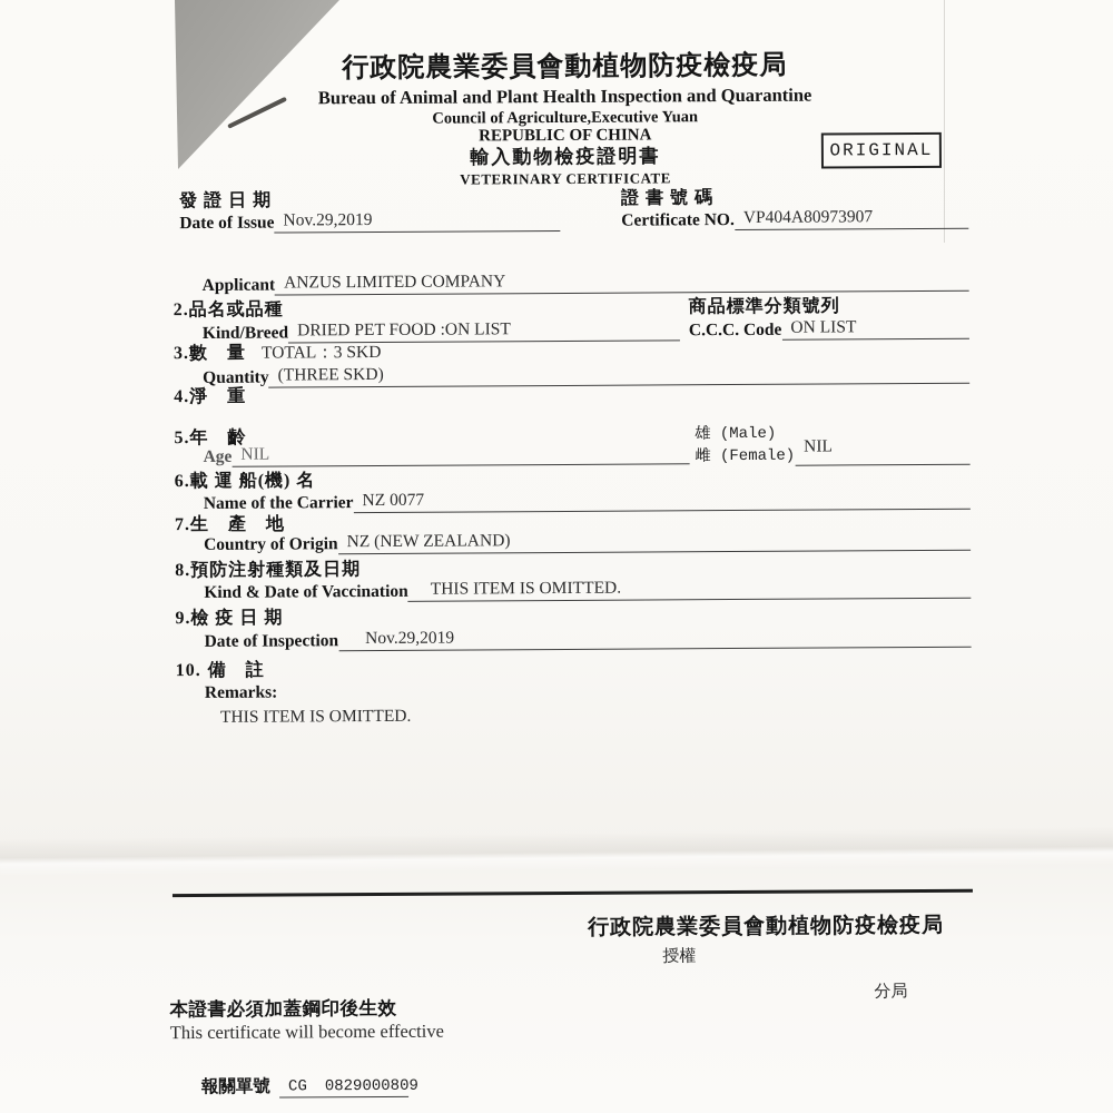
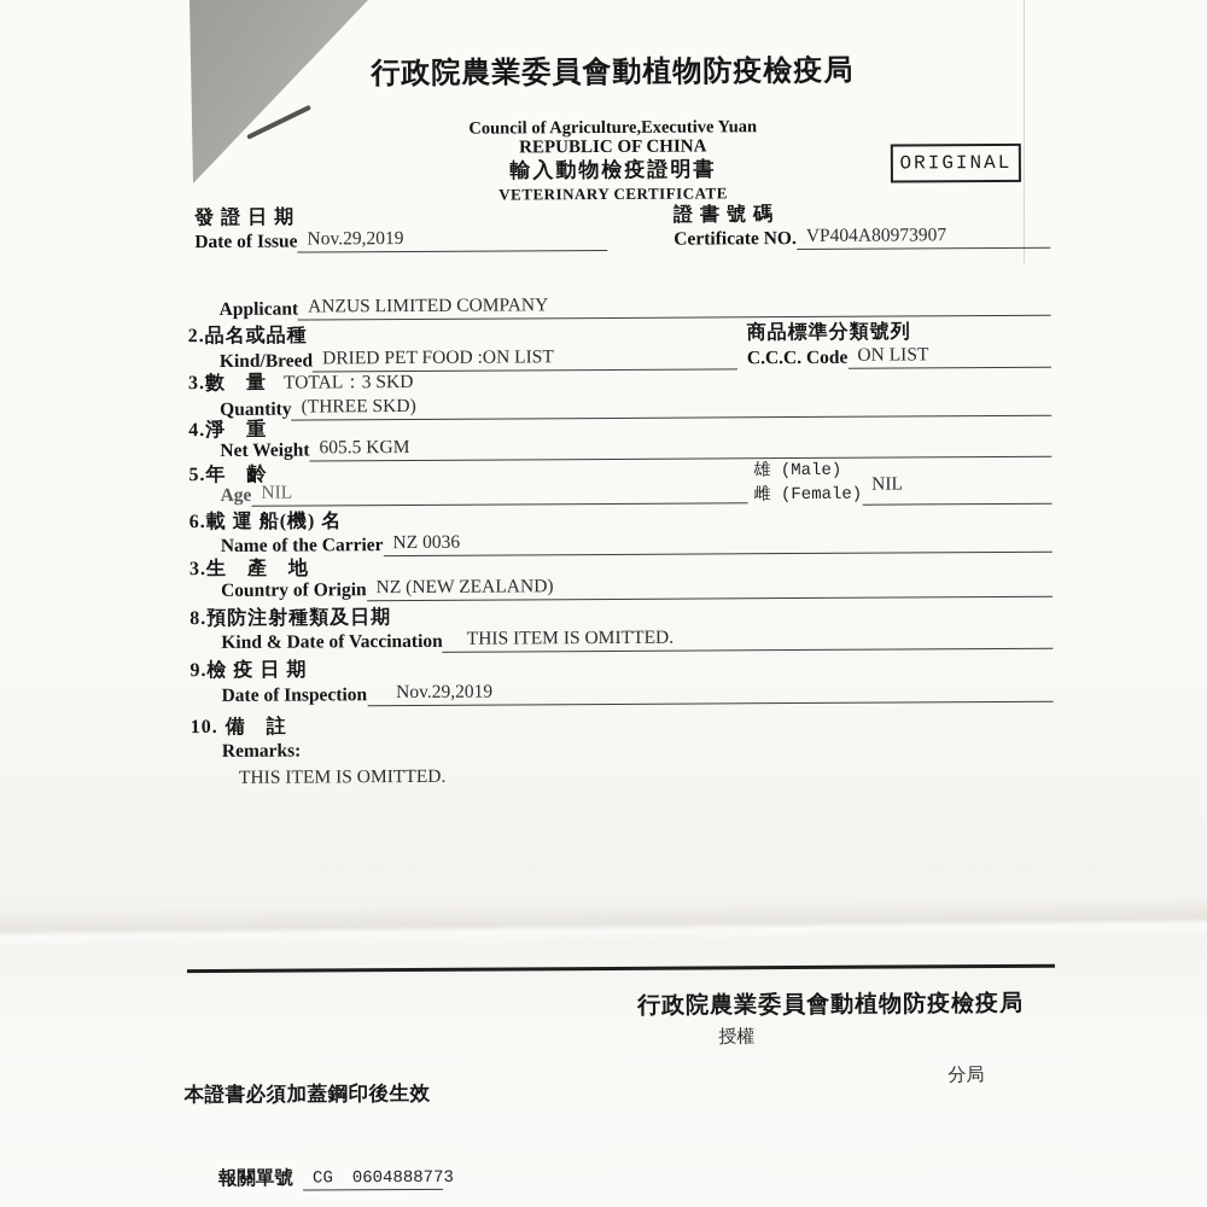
  行政院農業委員會動植物防疫檢疫局
- Bureau of Animal and Plant Health Inspection and Quarantine
  Council of Agriculture,Executive Yuan
  REPUBLIC OF CHINA
  輸入動物檢疫證明書
  VETERINARY CERTIFICATE
  ORIGINAL
  發 證 日 期
  Date of Issue
  Nov.29,2019
  證 書 號 碼
  Certificate NO.
  VP404A80973907
  Applicant
  ANZUS LIMITED COMPANY
  2.品名或品種
  商品標準分類號列
  Kind/Breed
  DRIED PET FOOD :ON LIST
  C.C.C. Code
  ON LIST
  3.數 量 TOTAL：3 SKD
  Quantity
  (THREE SKD)
  4.淨 重
+ Net Weight
+ 605.5 KGM
  5.年 齡
  Age
  NIL
  雄 (Male)
  雌 (Female)
  NIL
  6.載 運 船(機) 名
  Name of the Carrier
- NZ 0077
+ NZ 0036
- 7.生 產 地
+ 3.生 產 地
  Country of Origin
  NZ (NEW ZEALAND)
  8.預防注射種類及日期
  Kind & Date of Vaccination
  THIS ITEM IS OMITTED.
  9.檢 疫 日 期
  Date of Inspection
  Nov.29,2019
  10. 備 註
  Remarks:
  THIS ITEM IS OMITTED.
  行政院農業委員會動植物防疫檢疫局
  授權
  分局
  本證書必須加蓋鋼印後生效
- This certificate will become effective
  報關單號
- CG 0829000809
+ CG 0604888773
